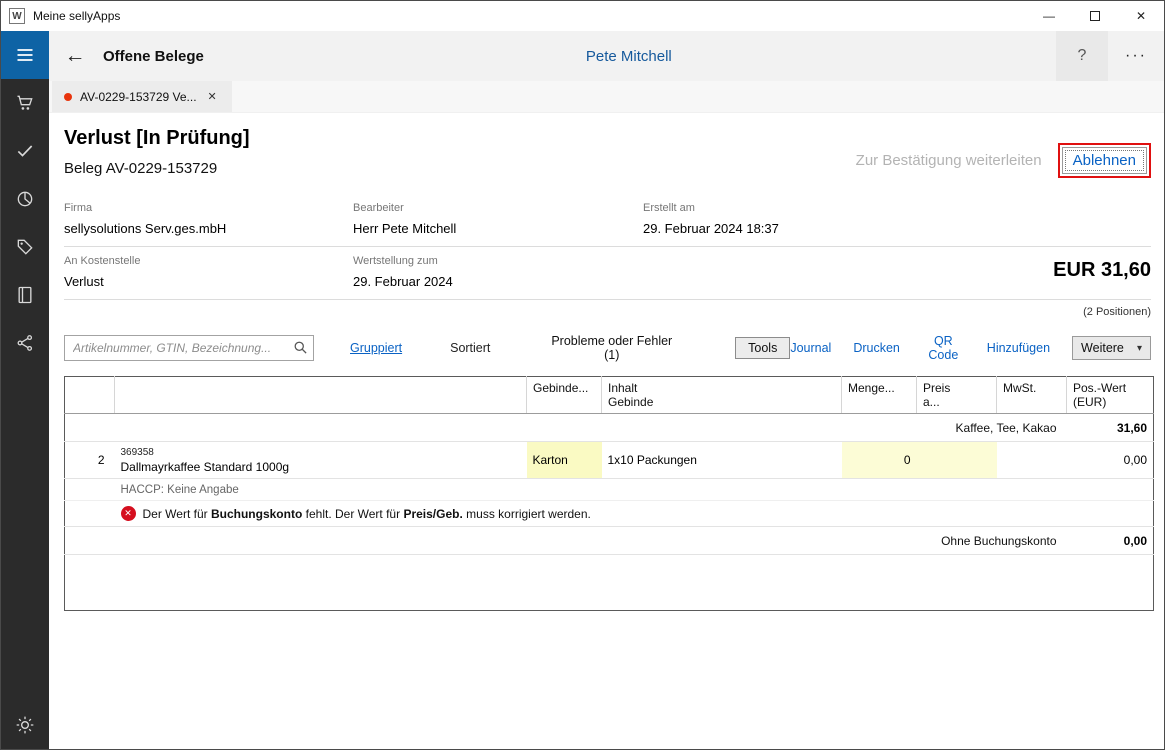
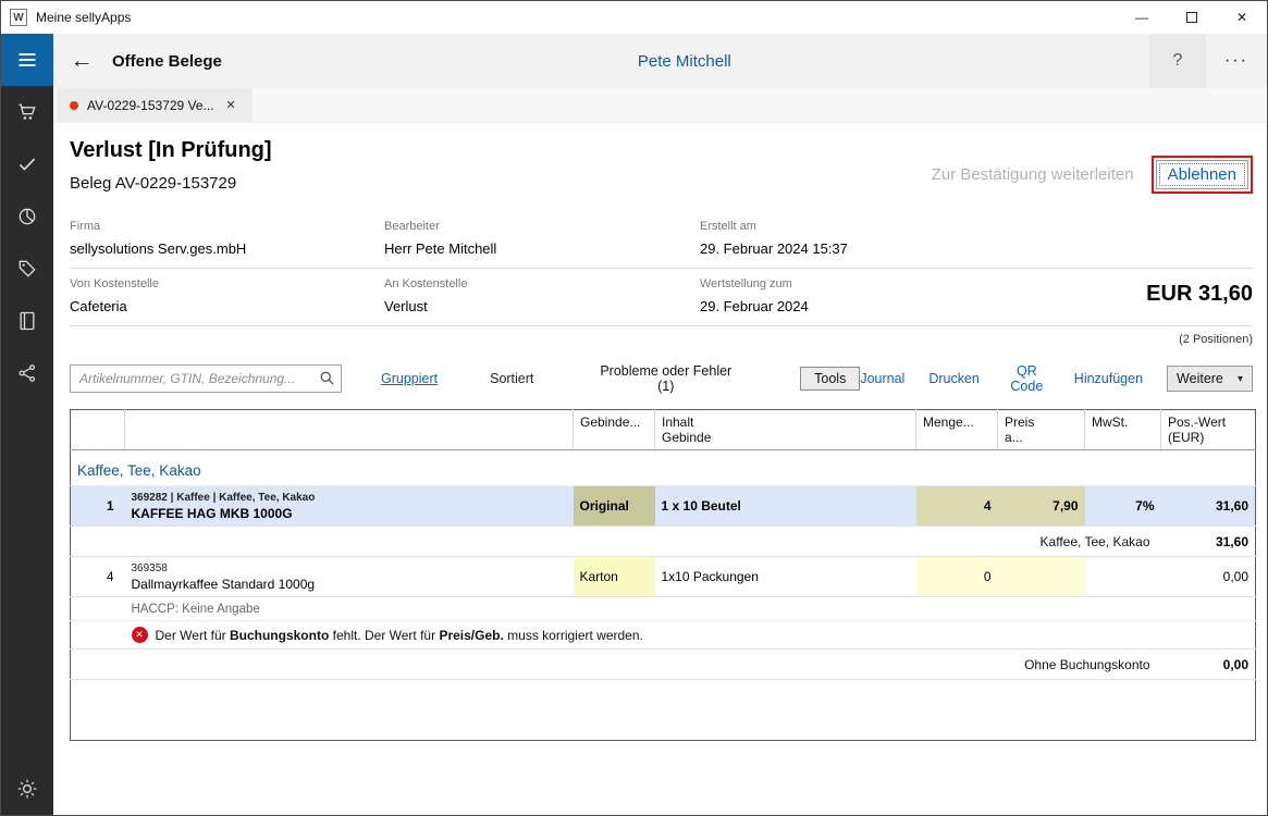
  W
  Meine sellyApps
  —
  ✕
  ←
  Offene Belege
  Pete Mitchell
  ?
  ···
  AV-0229-153729 Ve...
  ✕
  Verlust [In Prüfung]
  Beleg AV-0229-153729
  Zur Bestätigung weiterleiten
  Ablehnen
  Firma
  sellysolutions Serv.ges.mbH
  Bearbeiter
  Herr Pete Mitchell
  Erstellt am
- 29. Februar 2024 18:37
+ 29. Februar 2024 15:37
+ Von Kostenstelle
+ Cafeteria
  An Kostenstelle
  Verlust
  Wertstellung zum
  29. Februar 2024
  EUR 31,60
  (2 Positionen)
  Artikelnummer, GTIN, Bezeichnung...
  Gruppiert
  Sortiert
  Probleme oder Fehler (1)
  Tools
  Journal
  Drucken
  QR Code
  Hinzufügen
  Weitere
  ▾
  		Gebinde...	Inhalt Gebinde	Menge...	Preis a...	MwSt.	Pos.-Wert (EUR)
+ Kaffee, Tee, Kakao
+ 1	369282 | Kaffee | Kaffee, Tee, Kakao KAFFEE HAG MKB 1000G	Original	1 x 10 Beutel	4	7,90	7%	31,60
  Kaffee, Tee, Kakao	31,60
- 2	369358 Dallmayrkaffee Standard 1000g	Karton	1x10 Packungen	0			0,00
+ 4	369358 Dallmayrkaffee Standard 1000g	Karton	1x10 Packungen	0			0,00
  	HACCP: Keine Angabe
  	✕ Der Wert für Buchungskonto fehlt. Der Wert für Preis/Geb. muss korrigiert werden.
  Ohne Buchungskonto	0,00
